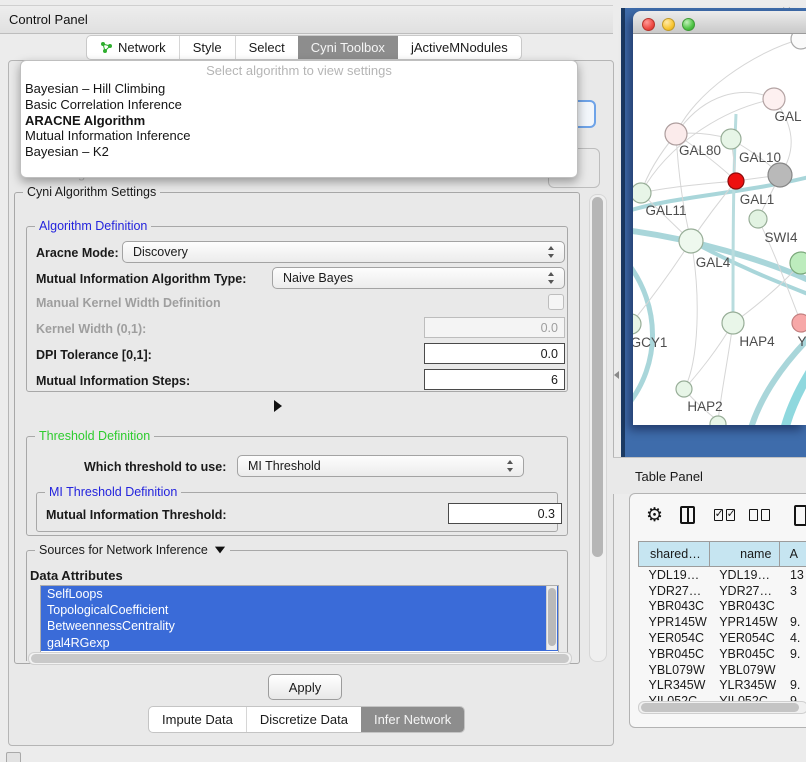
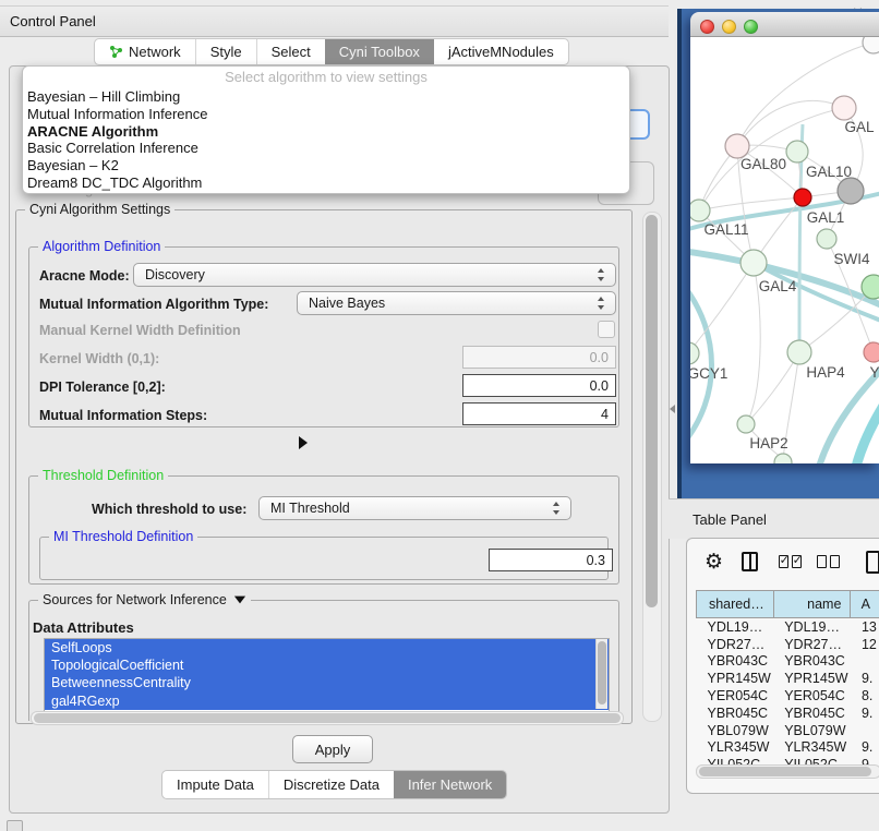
  Control Panel
  Network
  Style
  Select
  Cyni Toolbox
  jActiveMNodules
  Select algorithm to view settings
  Bayesian – Hill Climbing
- Basic Correlation Inference
+ Mutual Information Inference
  ARACNE Algorithm
- Mutual Information Inference
+ Basic Correlation Inference
  Bayesian – K2
+ Dream8 DC_TDC Algorithm
  Cyni Algorithm Settings
  Algorithm Definition
  Aracne Mode:
  Discovery
  Mutual Information Algorithm Type:
  Naive Bayes
  Manual Kernel Width Definition
  Kernel Width (0,1):
  0.0
- DPI Tolerance [0,1]:
+ DPI Tolerance [0,2]:
  0.0
  Mutual Information Steps:
- 6
+ 4
  Threshold Definition
  Which threshold to use:
  MI Threshold
  MI Threshold Definition
- Mutual Information Threshold:
  0.3
  Sources for Network Inference
  Data Attributes
  SelfLoops
  TopologicalCoefficient
  BetweennessCentrality
  gal4RGexp
  Apply
  Impute Data
  Discretize Data
  Infer Network
  GAL
  GAL80
  GAL10
  GAL1
  GAL11
  SWI4
  GAL4
  GCY1
  HAP4
  Y
  HAP2
  Table Panel
  ⚙
  shared…	name	A
  YDL19…	YDL19…	13
- YDR27…	YDR27…	3
+ YDR27…	YDR27…	12
  YBR043C	YBR043C
  YPR145W	YPR145W	9.
- YER054C	YER054C	4.
+ YER054C	YER054C	8.
  YBR045C	YBR045C	9.
  YBL079W	YBL079W
  YLR345W	YLR345W	9.
